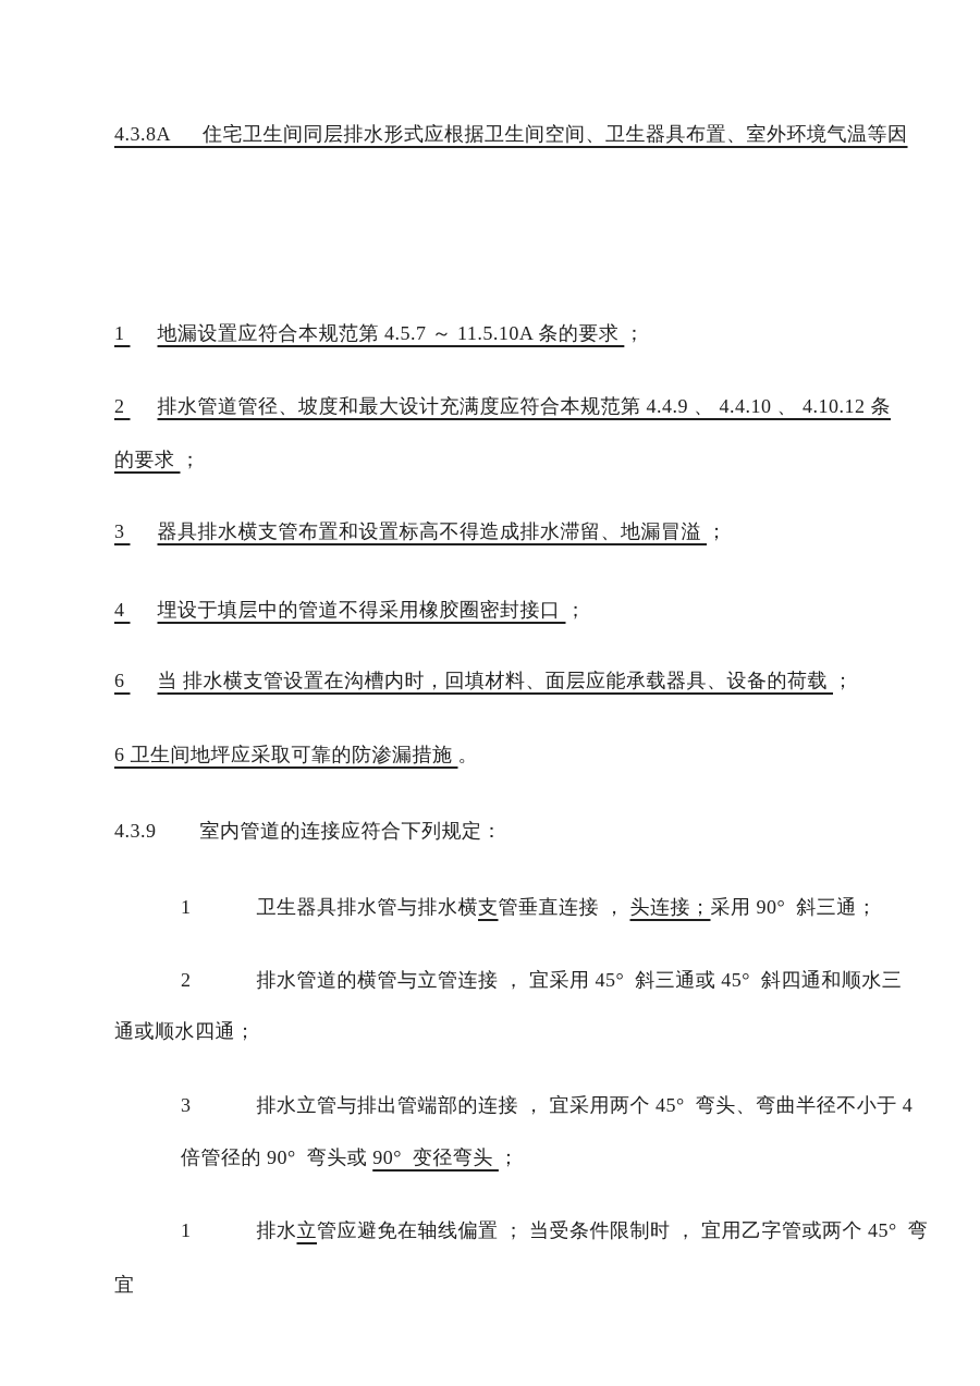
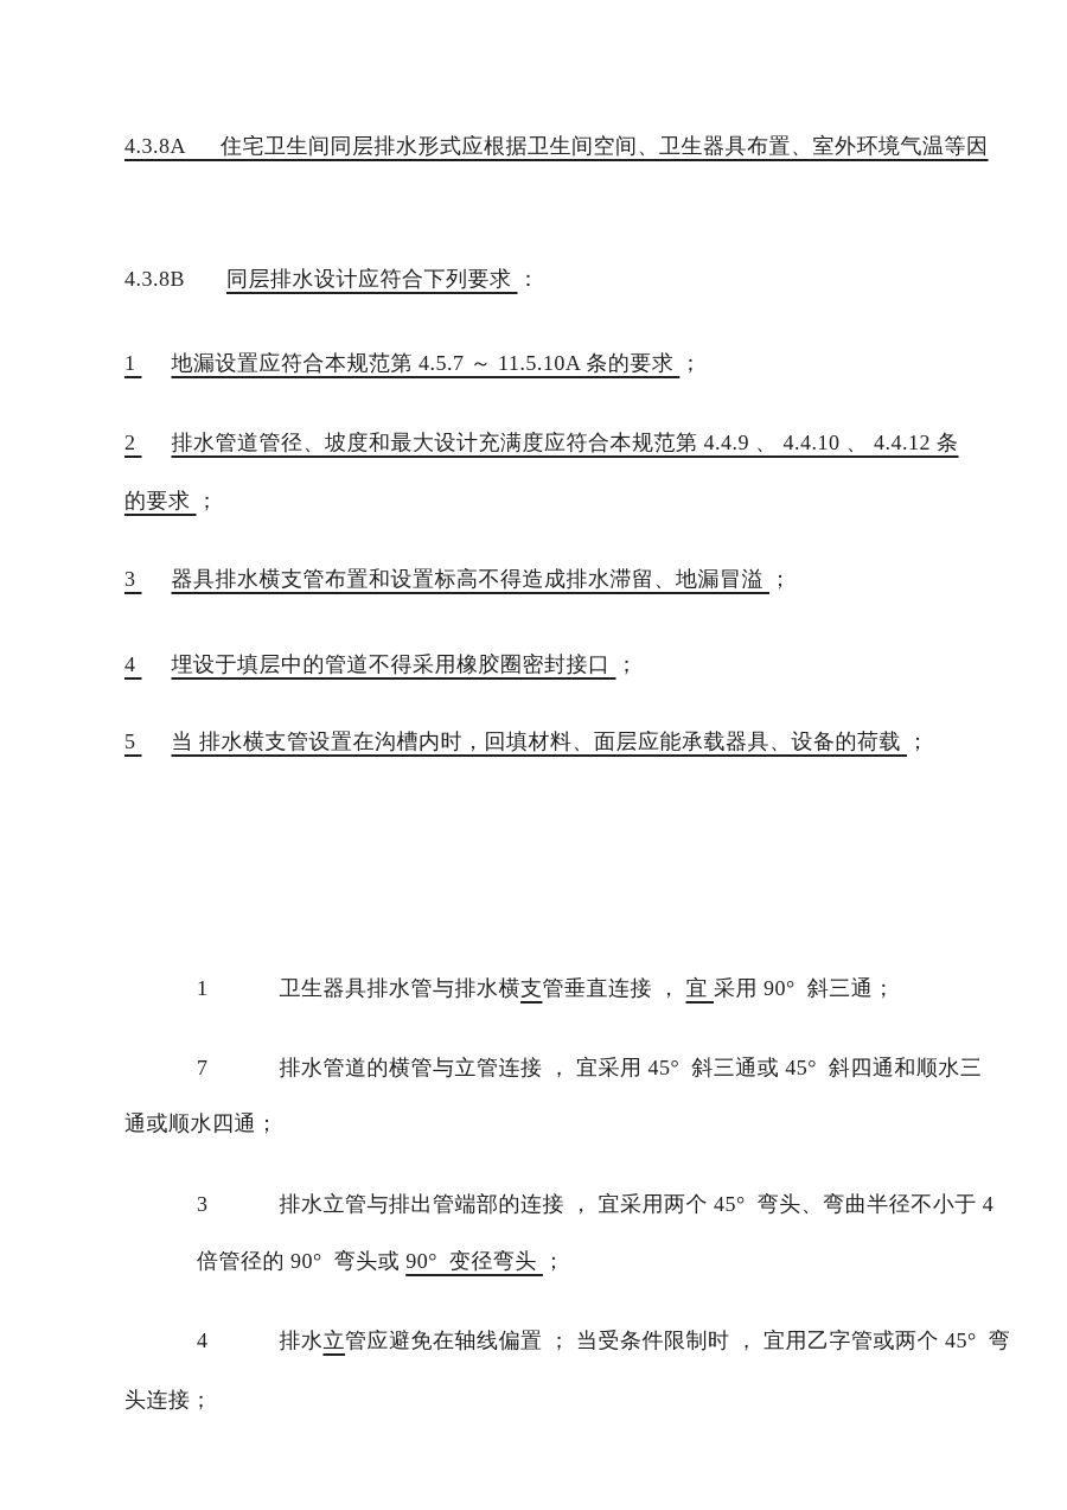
  4.3.8A 住宅卫生间同层排水形式应根据卫生间空间、卫生器具布置、室外环境气温等因
+ 4.3.8B 同层排水设计应符合下列要求 ：
  1 地漏设置应符合本规范第 4.5.7 ～ 11.5.10A 条的要求 ；
- 2 排水管道管径、坡度和最大设计充满度应符合本规范第 4.4.9 、 4.4.10 、 4.10.12 条
+ 2 排水管道管径、坡度和最大设计充满度应符合本规范第 4.4.9 、 4.4.10 、 4.4.12 条
  的要求 ；
  3 器具排水横支管布置和设置标高不得造成排水滞留、地漏冒溢 ；
  4 埋设于填层中的管道不得采用橡胶圈密封接口 ；
- 6 当 排水横支管设置在沟槽内时，回填材料、面层应能承载器具、设备的荷载 ；
+ 5 当 排水横支管设置在沟槽内时，回填材料、面层应能承载器具、设备的荷载 ；
- 6 卫生间地坪应采取可靠的防渗漏措施 。
- 4.3.9 室内管道的连接应符合下列规定：
- 1 卫生器具排水管与排水横支管垂直连接 ， 头连接；采用 90° 斜三通；
+ 1 卫生器具排水管与排水横支管垂直连接 ， 宜 采用 90° 斜三通；
- 2 排水管道的横管与立管连接 ， 宜采用 45° 斜三通或 45° 斜四通和顺水三
+ 7 排水管道的横管与立管连接 ， 宜采用 45° 斜三通或 45° 斜四通和顺水三
  通或顺水四通；
  3 排水立管与排出管端部的连接 ， 宜采用两个 45° 弯头、弯曲半径不小于 4
  倍管径的 90° 弯头或 90° 变径弯头 ；
- 1 排水立管应避免在轴线偏置 ； 当受条件限制时 ， 宜用乙字管或两个 45° 弯
+ 4 排水立管应避免在轴线偏置 ； 当受条件限制时 ， 宜用乙字管或两个 45° 弯
- 宜
+ 头连接；
